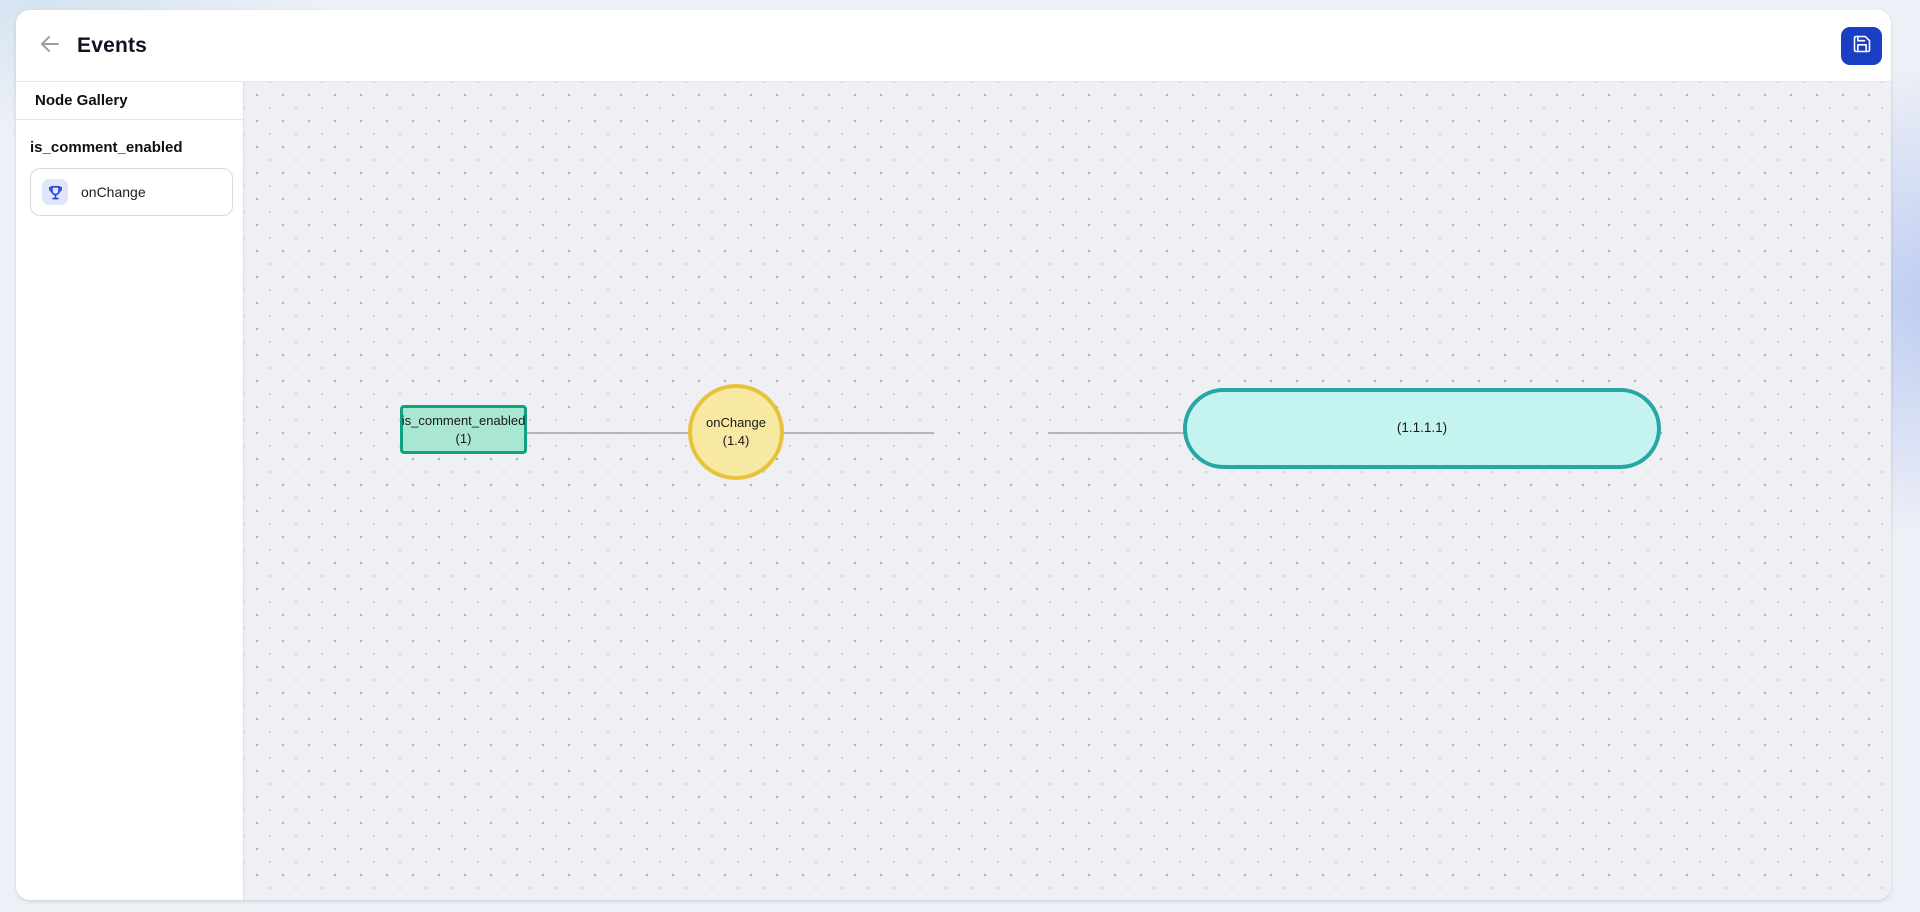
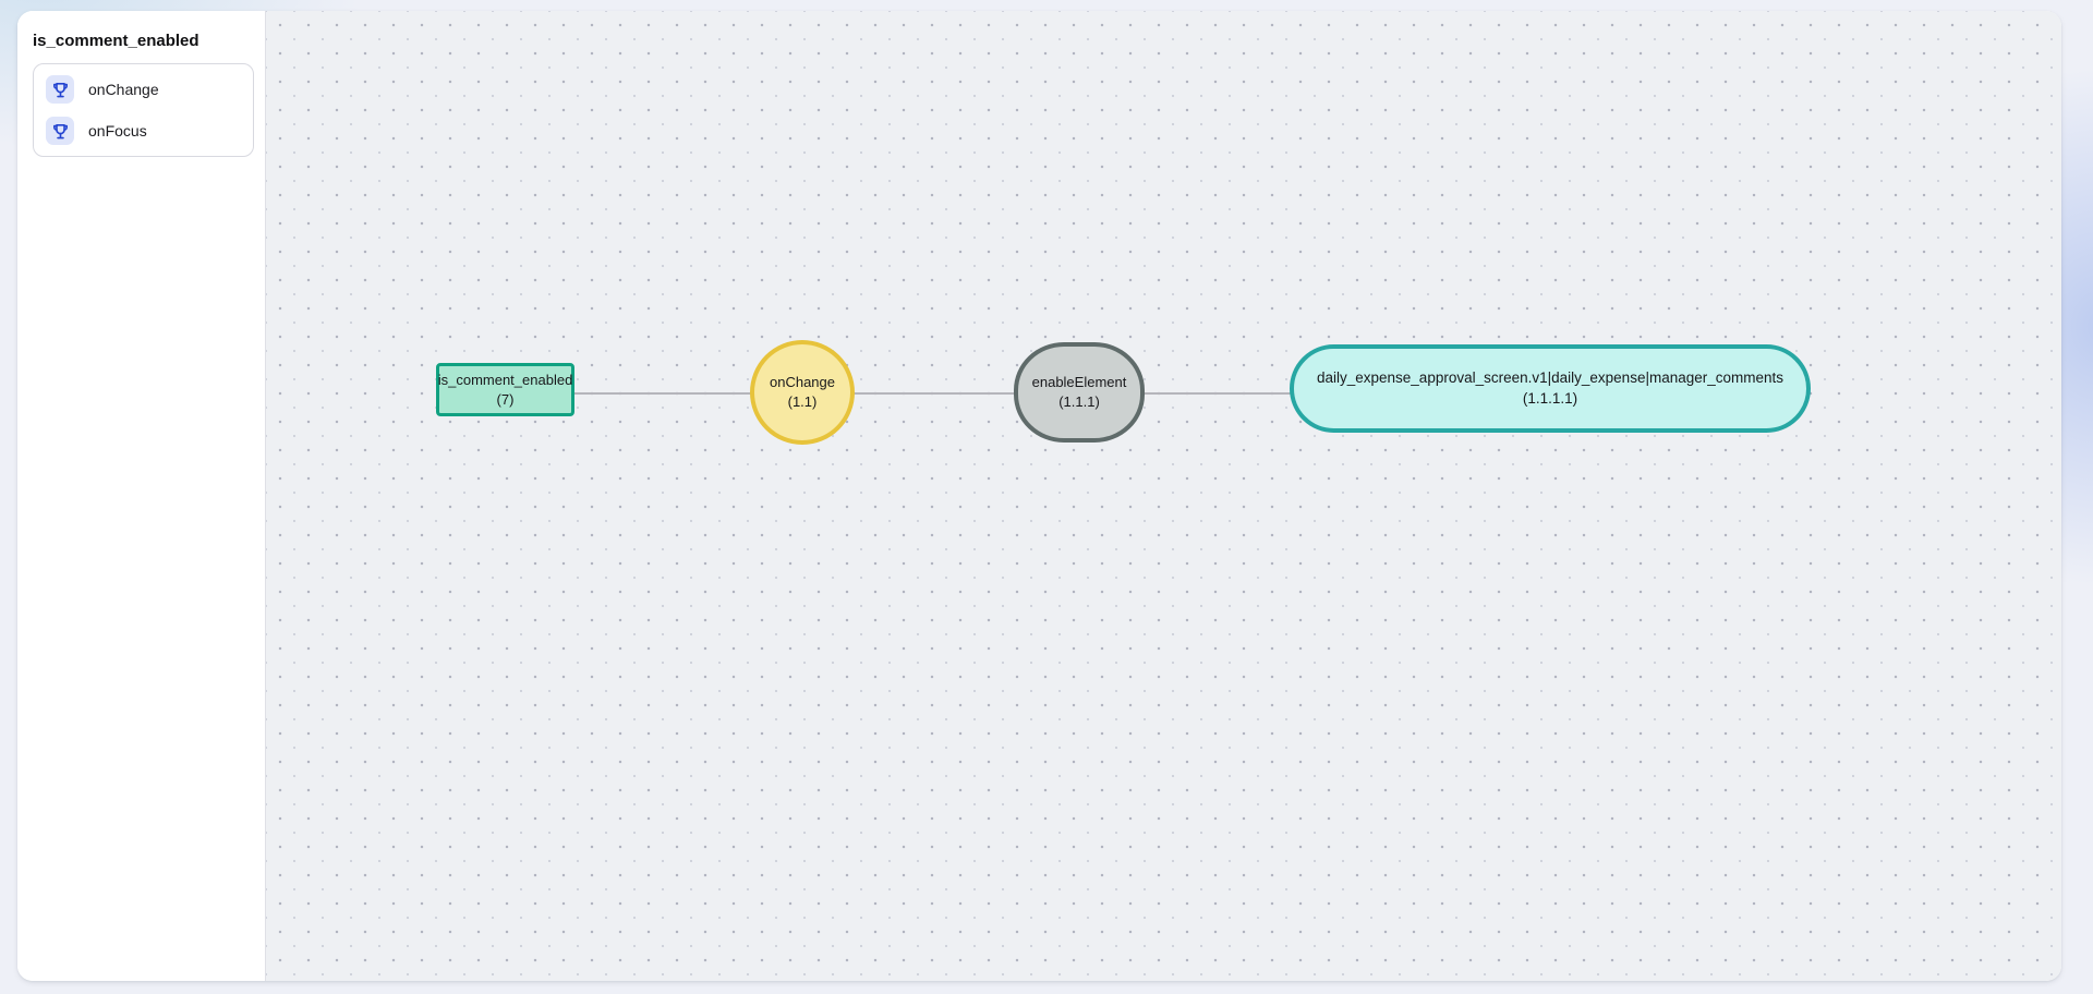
- Events
- Node Gallery
  is_comment_enabled
  onChange
+ onFocus
  is_comment_enabled
- (1)
+ (7)
  onChange
- (1.4)
+ (1.1)
+ enableElement
+ (1.1.1)
+ daily_expense_approval_screen.v1|daily_expense|manager_comments
  (1.1.1.1)
